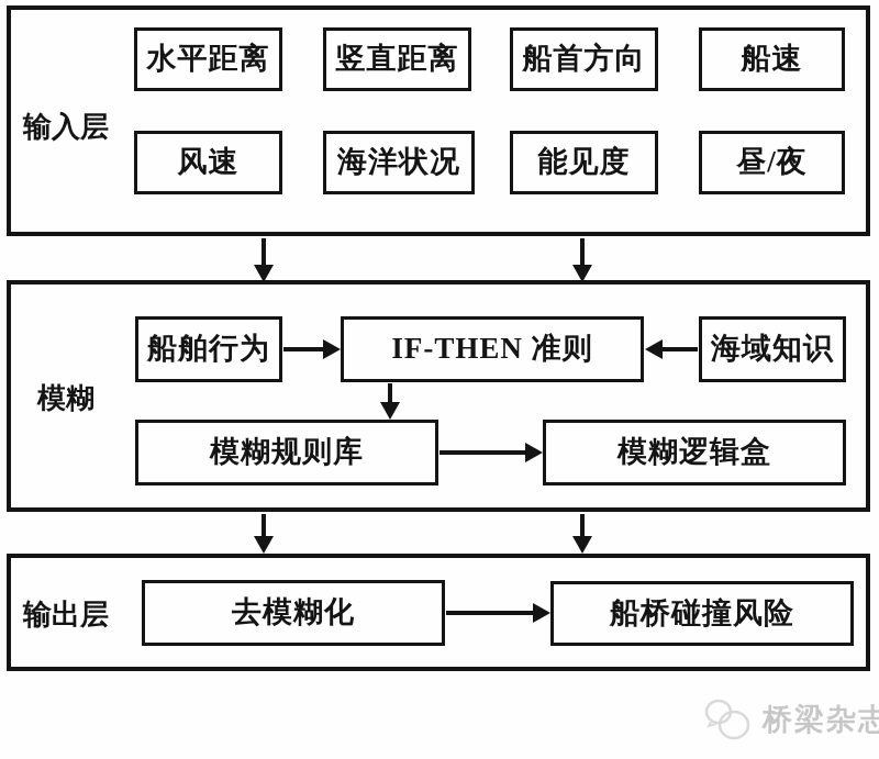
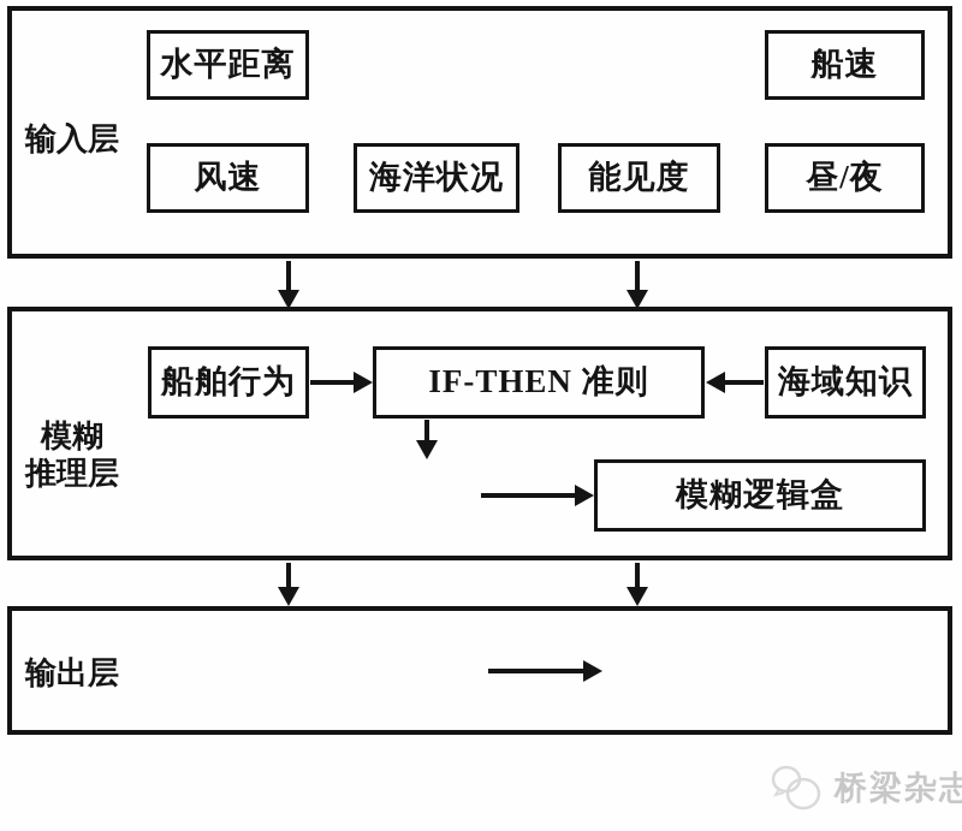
  输入层
  模糊
+ 推理层
  输出层
  水平距离
- 竖直距离
- 船首方向
  船速
  风速
  海洋状况
  能见度
  昼/夜
  船舶行为
  IF-THEN 准则
  海域知识
- 模糊规则库
  模糊逻辑盒
- 去模糊化
- 船桥碰撞风险
  桥梁杂志
